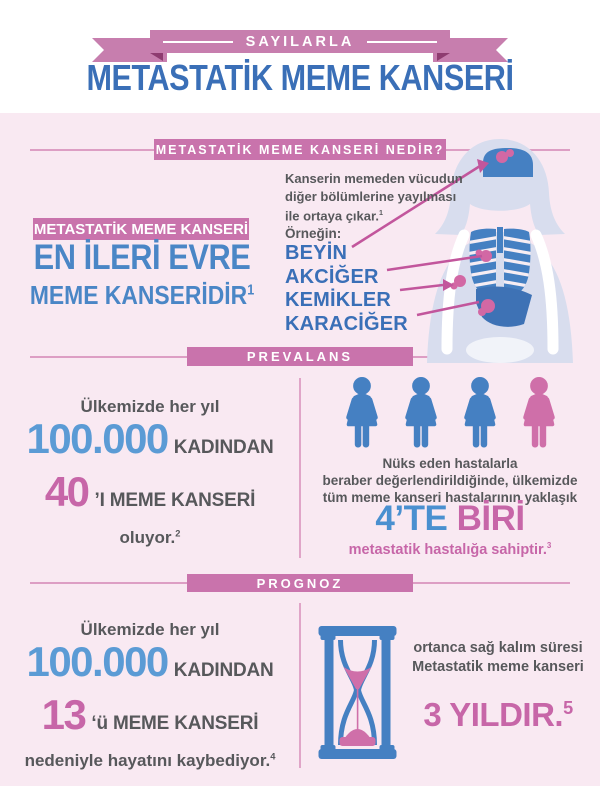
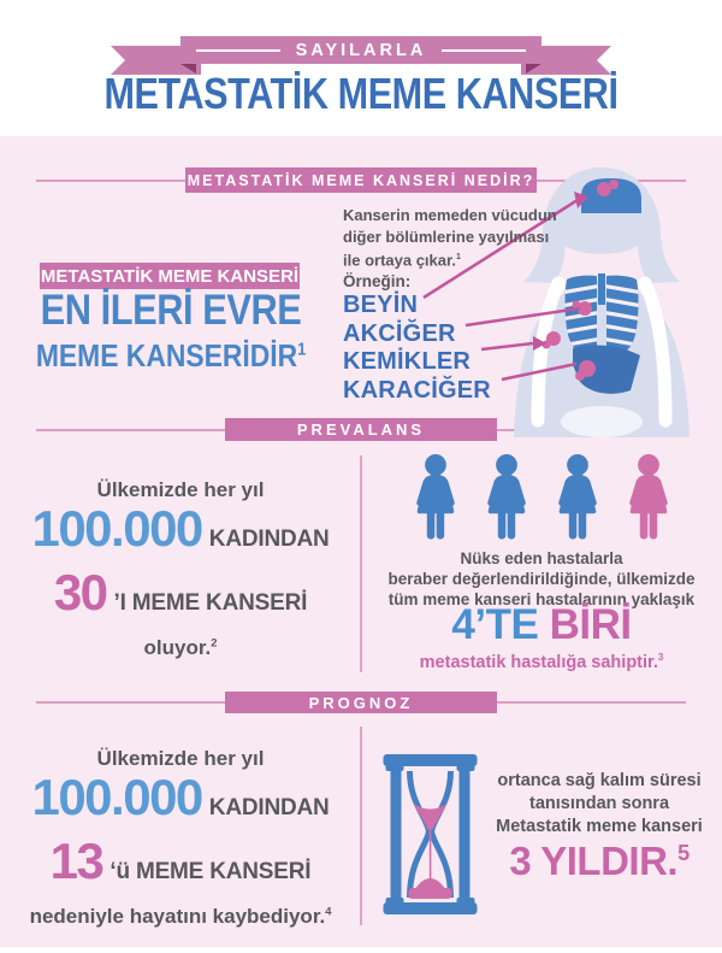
  SAYILARLA
  METASTATİK MEME KANSERİ
  METASTATİK MEME KANSERİ NEDİR?
  Kanserin memeden vücudun
  diğer bölümlerine yayılması
  ile ortaya çıkar.1
  Örneğin:
  BEYİN
  AKCİĞER
  KEMİKLER
  KARACİĞER
  METASTATİK MEME KANSERİ
  EN İLERİ EVRE
  MEME KANSERİDİR1
  PREVALANS
  Ülkemizde her yıl
  100.000
  KADINDAN
- 40
+ 30
  ’I MEME KANSERİ
  oluyor.2
  Nüks eden hastalarla
  beraber değerlendirildiğinde, ülkemizde
  tüm meme kanseri hastalarının yaklaşık
  4’TE BİRİ
  metastatik hastalığa sahiptir.3
  PROGNOZ
  Ülkemizde her yıl
  100.000
  KADINDAN
  13
  ‘ü MEME KANSERİ
  nedeniyle hayatını kaybediyor.4
  ortanca sağ kalım süresi
+ tanısından sonra
  Metastatik meme kanseri
  3 YILDIR.5
